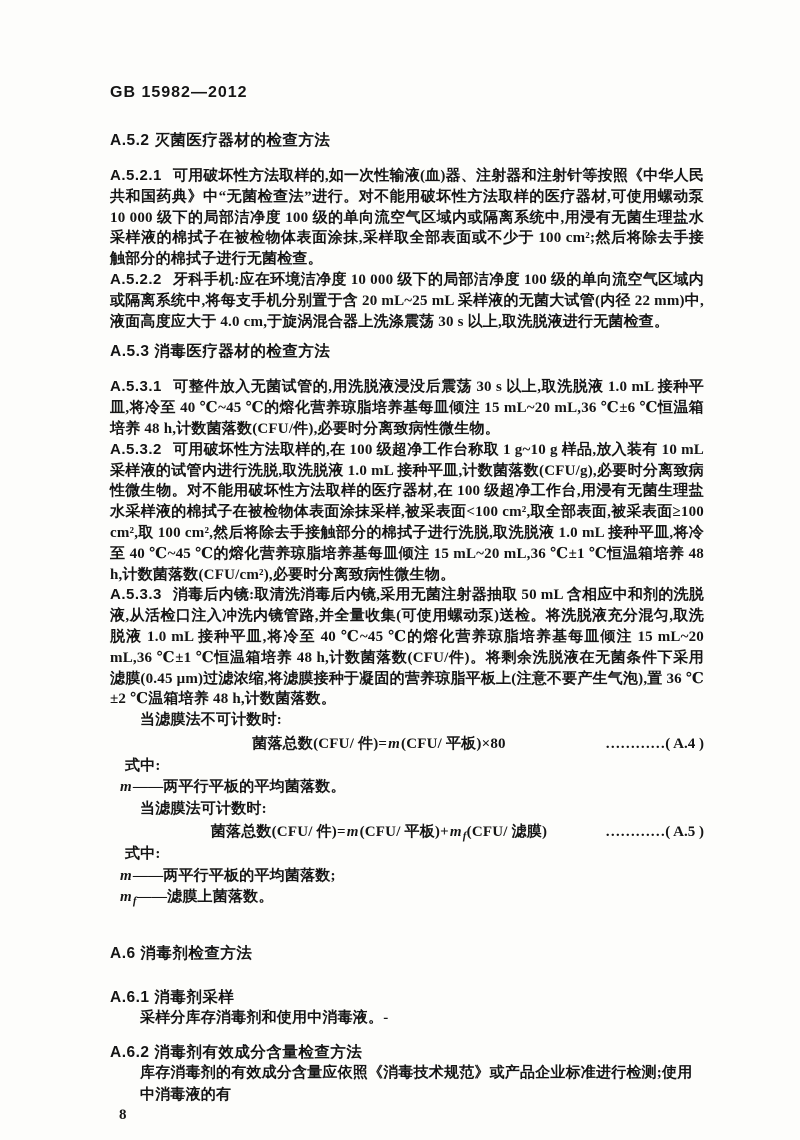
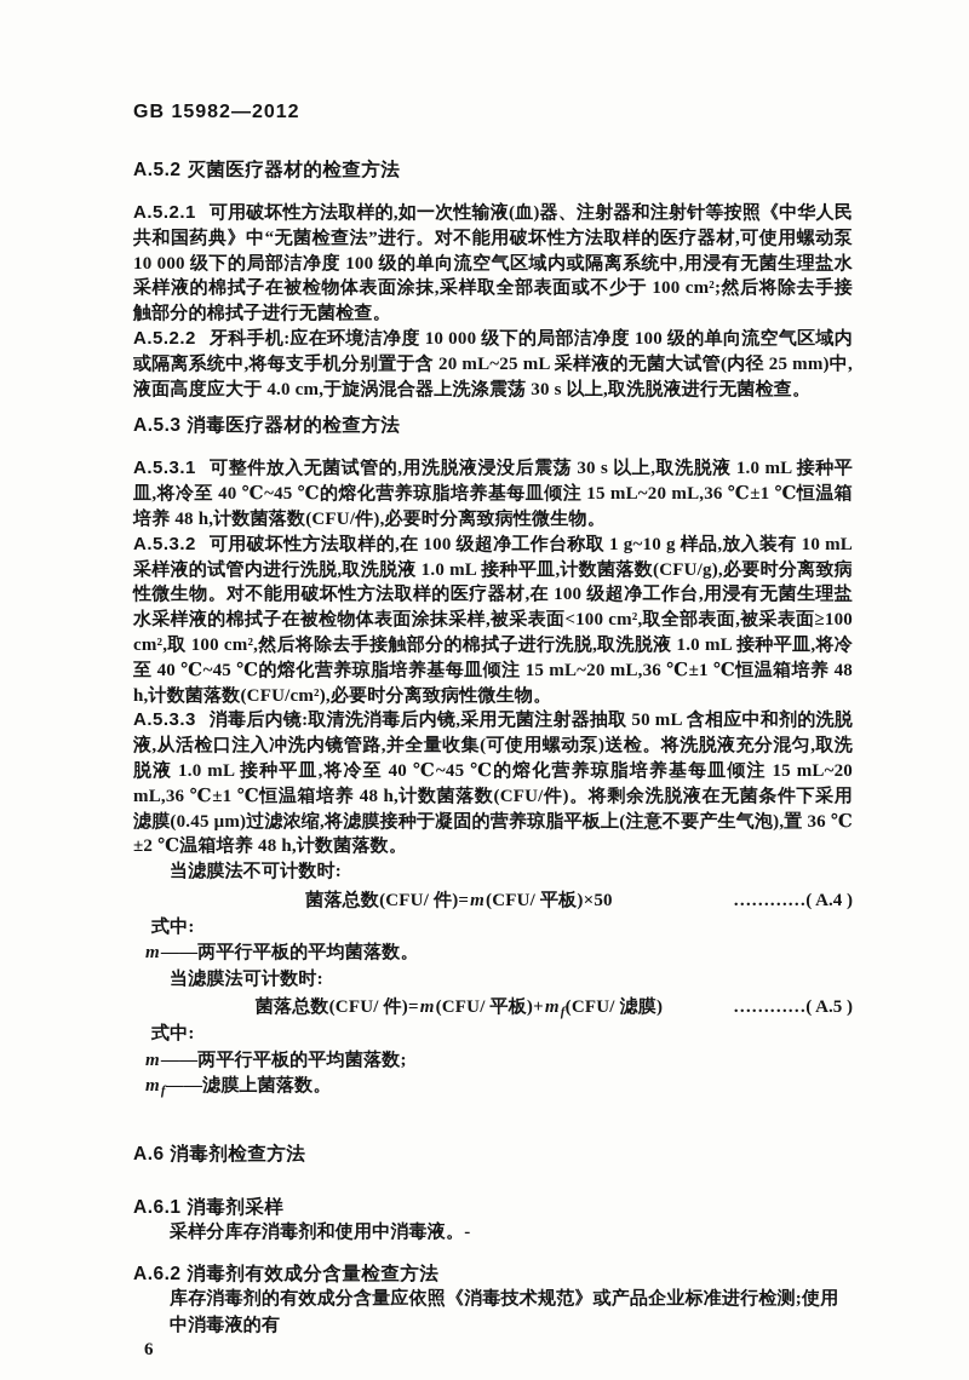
  GB 15982—2012
  A.5.2 灭菌医疗器材的检查方法
  A.5.2.1 可用破坏性方法取样的,如一次性输液(血)器、注射器和注射针等按照《中华人民共和国药典》中“无菌检查法”进行。对不能用破坏性方法取样的医疗器材,可使用螺动泵 10 000 级下的局部洁净度 100 级的单向流空气区域内或隔离系统中,用浸有无菌生理盐水采样液的棉拭子在被检物体表面涂抹,采样取全部表面或不少于 100 cm²;然后将除去手接触部分的棉拭子进行无菌检查。
- A.5.2.2 牙科手机:应在环境洁净度 10 000 级下的局部洁净度 100 级的单向流空气区域内或隔离系统中,将每支手机分别置于含 20 mL~25 mL 采样液的无菌大试管(内径 22 mm)中,液面高度应大于 4.0 cm,于旋涡混合器上洗涤震荡 30 s 以上,取洗脱液进行无菌检查。
+ A.5.2.2 牙科手机:应在环境洁净度 10 000 级下的局部洁净度 100 级的单向流空气区域内或隔离系统中,将每支手机分别置于含 20 mL~25 mL 采样液的无菌大试管(内径 25 mm)中,液面高度应大于 4.0 cm,于旋涡混合器上洗涤震荡 30 s 以上,取洗脱液进行无菌检查。
  A.5.3 消毒医疗器材的检查方法
- A.5.3.1 可整件放入无菌试管的,用洗脱液浸没后震荡 30 s 以上,取洗脱液 1.0 mL 接种平皿,将冷至 40 ℃~45 ℃的熔化营养琼脂培养基每皿倾注 15 mL~20 mL,36 ℃±6 ℃恒温箱培养 48 h,计数菌落数(CFU/件),必要时分离致病性微生物。
+ A.5.3.1 可整件放入无菌试管的,用洗脱液浸没后震荡 30 s 以上,取洗脱液 1.0 mL 接种平皿,将冷至 40 ℃~45 ℃的熔化营养琼脂培养基每皿倾注 15 mL~20 mL,36 ℃±1 ℃恒温箱培养 48 h,计数菌落数(CFU/件),必要时分离致病性微生物。
  A.5.3.2 可用破坏性方法取样的,在 100 级超净工作台称取 1 g~10 g 样品,放入装有 10 mL 采样液的试管内进行洗脱,取洗脱液 1.0 mL 接种平皿,计数菌落数(CFU/g),必要时分离致病性微生物。对不能用破坏性方法取样的医疗器材,在 100 级超净工作台,用浸有无菌生理盐水采样液的棉拭子在被检物体表面涂抹采样,被采表面<100 cm²,取全部表面,被采表面≥100 cm²,取 100 cm²,然后将除去手接触部分的棉拭子进行洗脱,取洗脱液 1.0 mL 接种平皿,将冷至 40 ℃~45 ℃的熔化营养琼脂培养基每皿倾注 15 mL~20 mL,36 ℃±1 ℃恒温箱培养 48 h,计数菌落数(CFU/cm²),必要时分离致病性微生物。
  A.5.3.3 消毒后内镜:取清洗消毒后内镜,采用无菌注射器抽取 50 mL 含相应中和剂的洗脱液,从活检口注入冲洗内镜管路,并全量收集(可使用螺动泵)送检。将洗脱液充分混匀,取洗脱液 1.0 mL 接种平皿,将冷至 40 ℃~45 ℃的熔化营养琼脂培养基每皿倾注 15 mL~20 mL,36 ℃±1 ℃恒温箱培养 48 h,计数菌落数(CFU/件)。将剩余洗脱液在无菌条件下采用滤膜(0.45 μm)过滤浓缩,将滤膜接种于凝固的营养琼脂平板上(注意不要产生气泡),置 36 ℃±2 ℃温箱培养 48 h,计数菌落数。
  当滤膜法不可计数时:
- 菌落总数(CFU/ 件)=m(CFU/ 平板)×80
+ 菌落总数(CFU/ 件)=m(CFU/ 平板)×50
  …………( A.4 )
  式中:
  m——两平行平板的平均菌落数。
  当滤膜法可计数时:
  菌落总数(CFU/ 件)=m(CFU/ 平板)+mf(CFU/ 滤膜)
  …………( A.5 )
  式中:
  m——两平行平板的平均菌落数;
  mf——滤膜上菌落数。
  A.6 消毒剂检查方法
  A.6.1 消毒剂采样
  采样分库存消毒剂和使用中消毒液。-
  A.6.2 消毒剂有效成分含量检查方法
  库存消毒剂的有效成分含量应依照《消毒技术规范》或产品企业标准进行检测;使用中消毒液的有
- 8
+ 6
